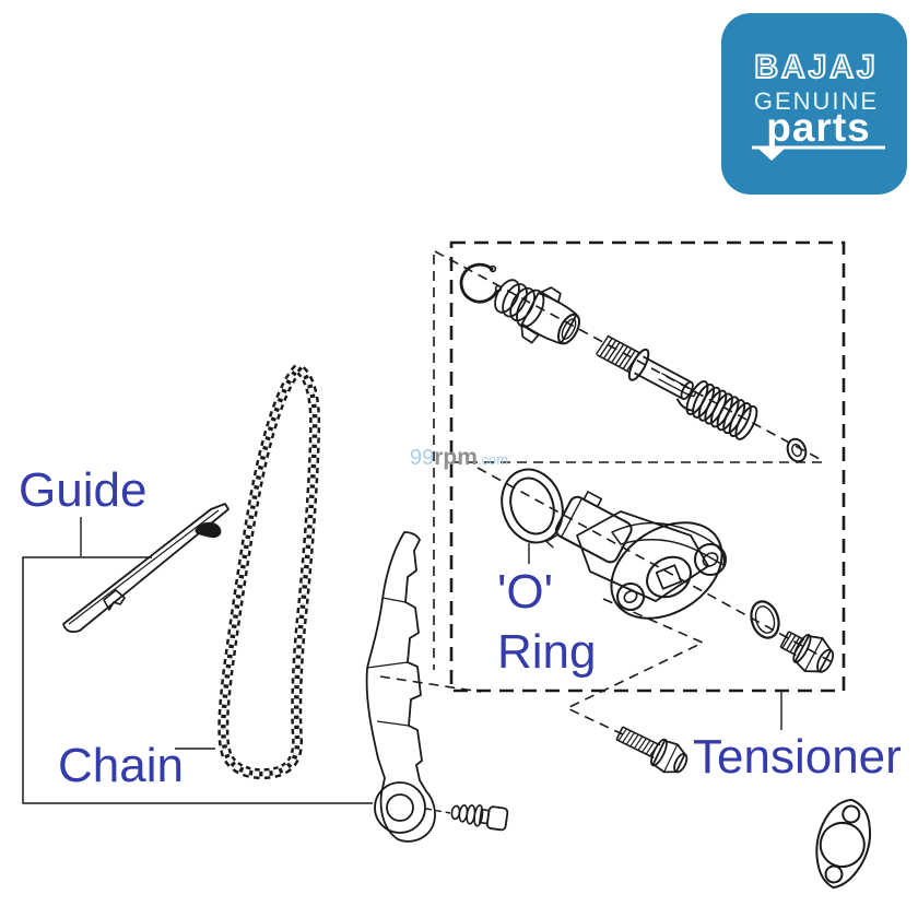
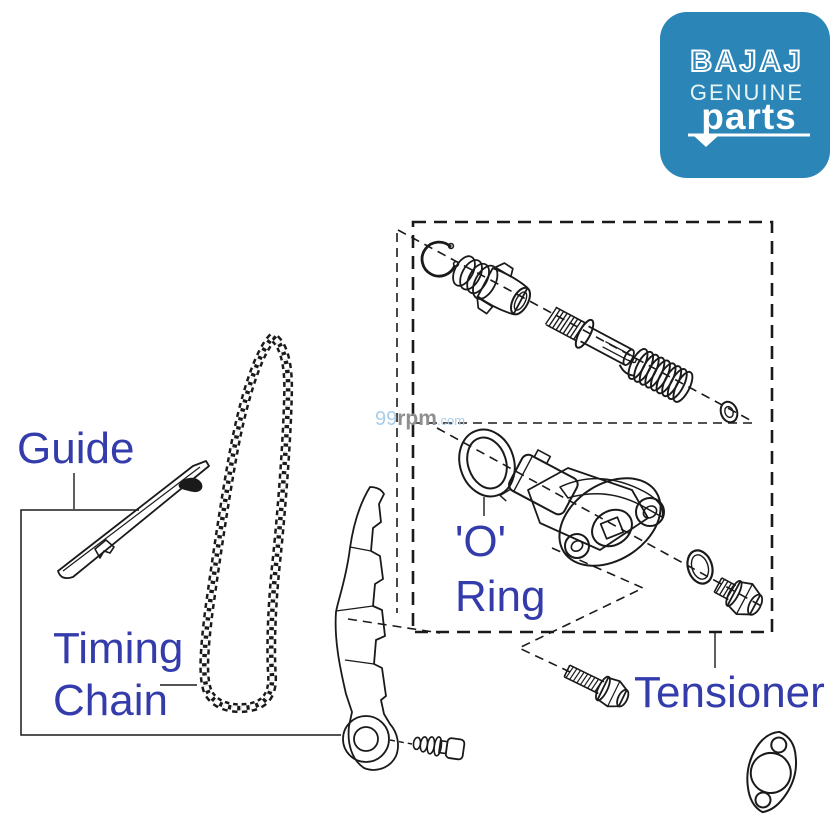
  Guide
+ Timing
  Chain
  'O'
  Ring
  Tensioner
  99rpm.com
  BAJAJ
  GENUINE
  parts
